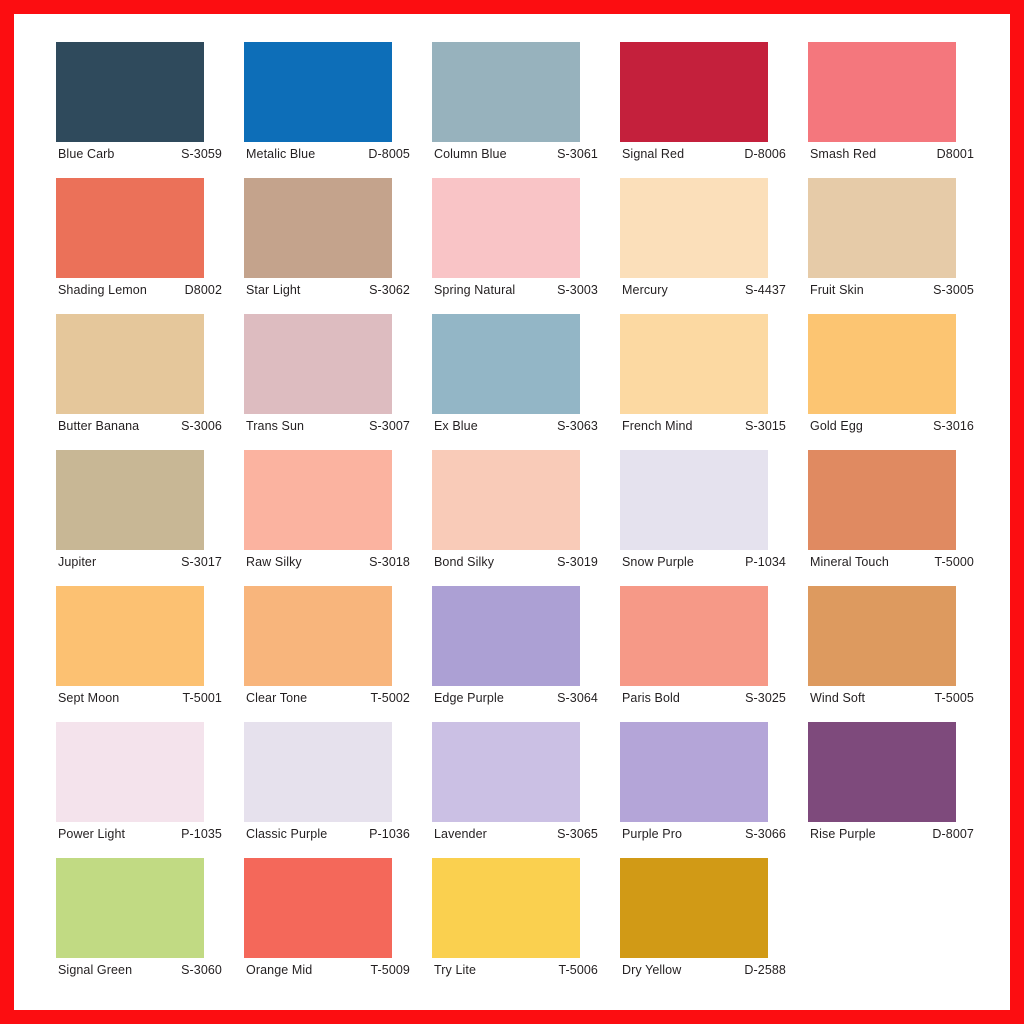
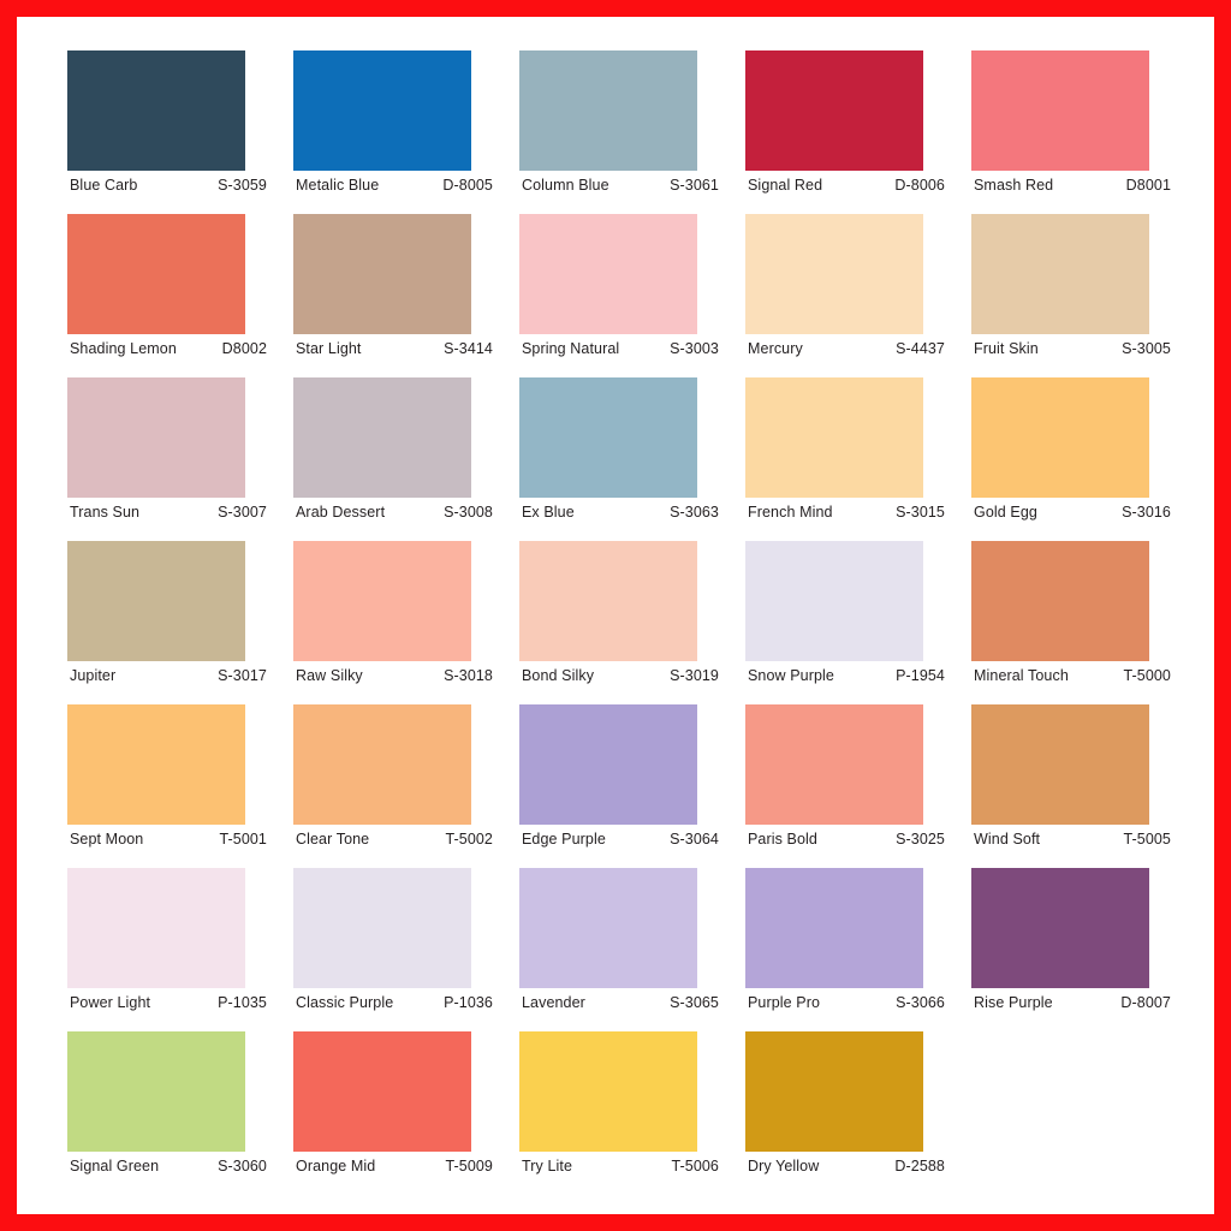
  Blue Carb
  S-3059
  Metalic Blue
  D-8005
  Column Blue
  S-3061
  Signal Red
  D-8006
  Smash Red
  D8001
  Shading Lemon
  D8002
  Star Light
- S-3062
+ S-3414
  Spring Natural
  S-3003
  Mercury
  S-4437
  Fruit Skin
  S-3005
- Butter Banana
- S-3006
  Trans Sun
  S-3007
+ Arab Dessert
+ S-3008
  Ex Blue
  S-3063
  French Mind
  S-3015
  Gold Egg
  S-3016
  Jupiter
  S-3017
  Raw Silky
  S-3018
  Bond Silky
  S-3019
  Snow Purple
- P-1034
+ P-1954
  Mineral Touch
  T-5000
  Sept Moon
  T-5001
  Clear Tone
  T-5002
  Edge Purple
  S-3064
  Paris Bold
  S-3025
  Wind Soft
  T-5005
  Power Light
  P-1035
  Classic Purple
  P-1036
  Lavender
  S-3065
  Purple Pro
  S-3066
  Rise Purple
  D-8007
  Signal Green
  S-3060
  Orange Mid
  T-5009
  Try Lite
  T-5006
  Dry Yellow
  D-2588
